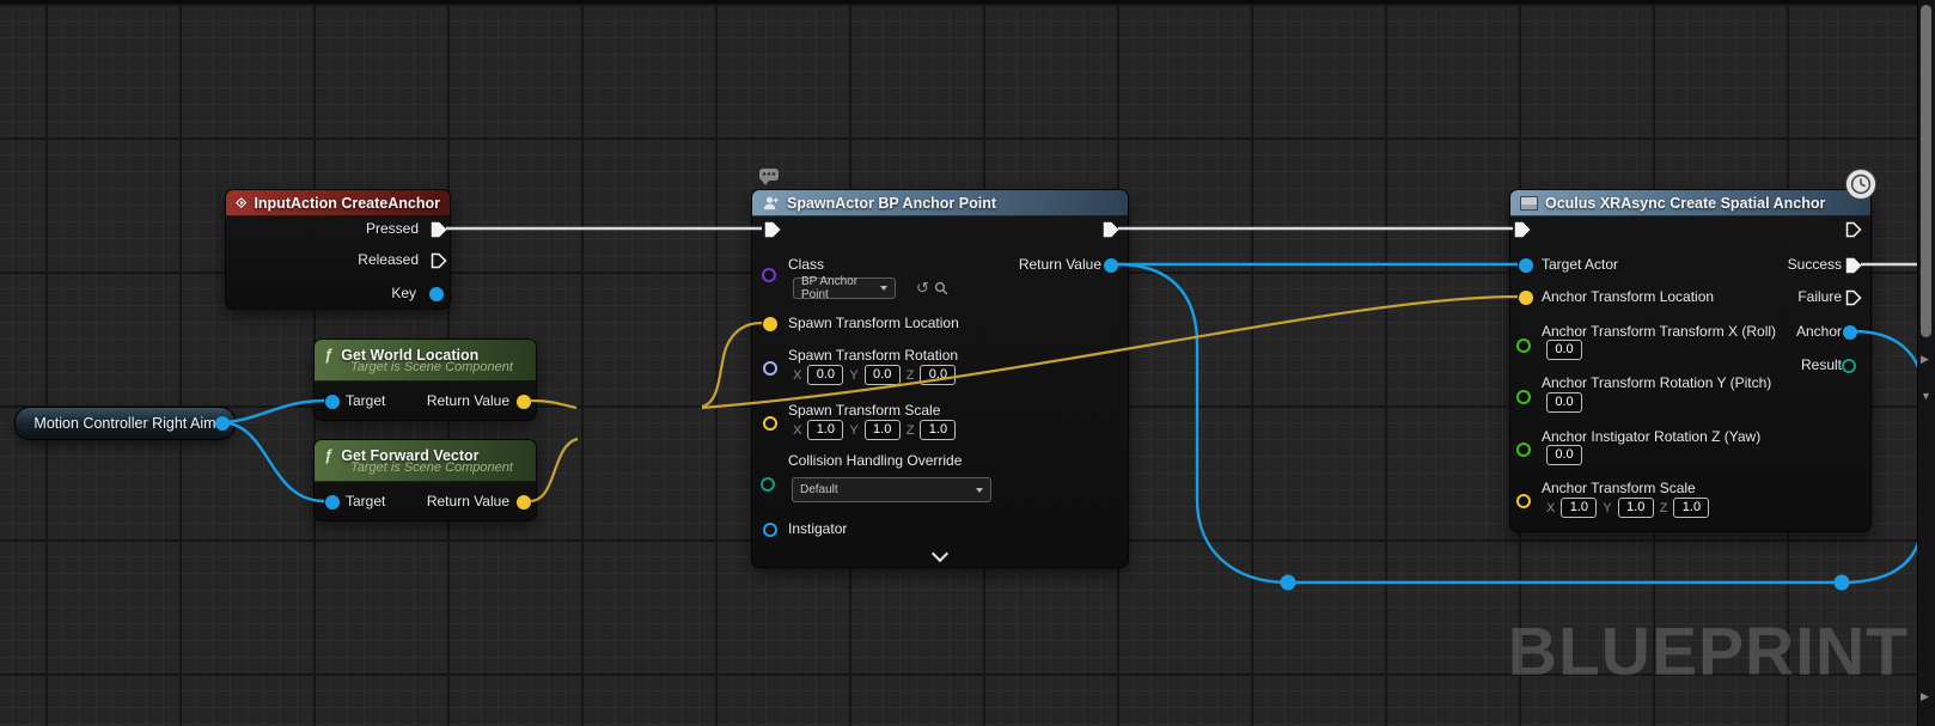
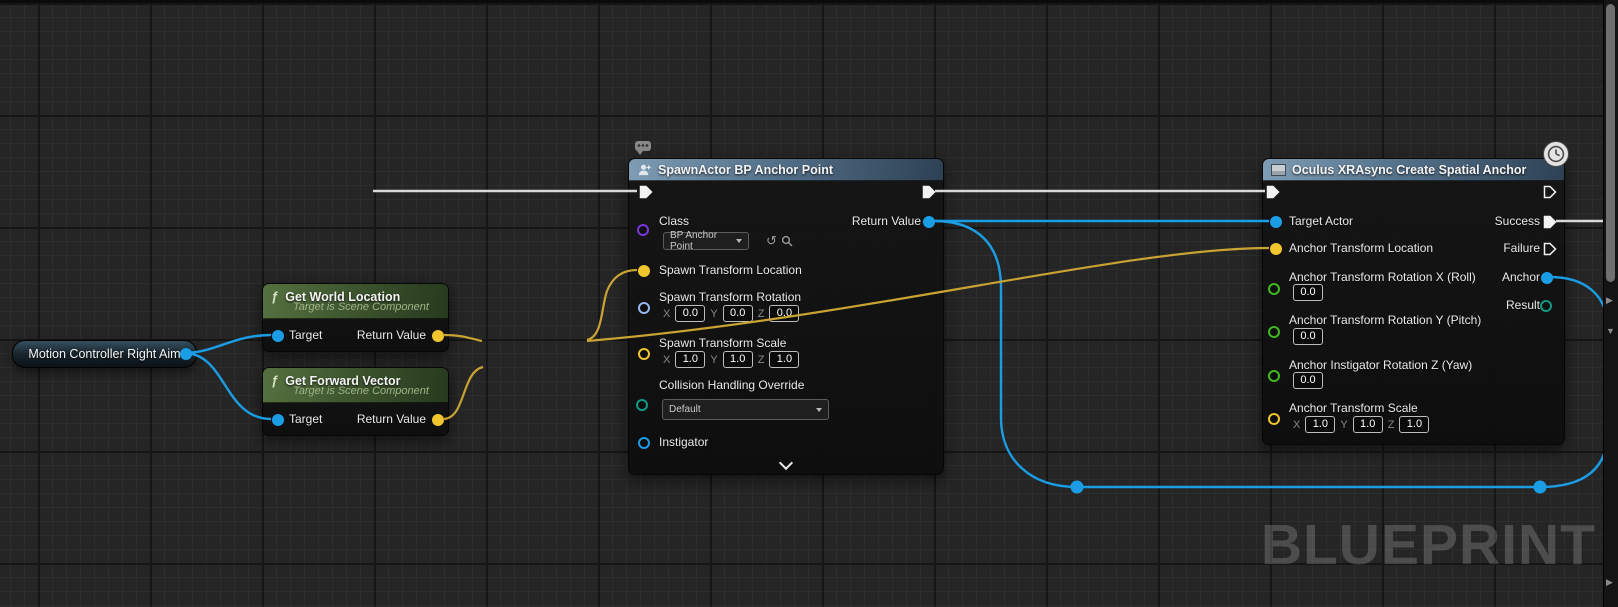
  BLUEPRINT
- InputAction CreateAnchor
- Pressed
- Released
- Key
  ƒ
  Get World Location
  Target is Scene Component
  Target
  Return Value
  ƒ
  Get Forward Vector
  Target is Scene Component
  Target
  Return Value
  Motion Controller Right Aim
  SpawnActor BP Anchor Point
  Class
  BP Anchor Point
  ↺
  Return Value
  Spawn Transform Location
  Spawn Transform Rotation
  X
  0.0
  Y
  0.0
  Z
  0.0
  Spawn Transform Scale
  X
  1.0
  Y
  1.0
  Z
  1.0
  Collision Handling Override
  Default
  Instigator
  Oculus XRAsync Create Spatial Anchor
  Target Actor
  Success
  Anchor Transform Location
  Failure
- Anchor Transform Transform X (Roll)
+ Anchor Transform Rotation X (Roll)
  Anchor
  0.0
  Result
  Anchor Transform Rotation Y (Pitch)
  0.0
  Anchor Instigator Rotation Z (Yaw)
  0.0
  Anchor Transform Scale
  X
  1.0
  Y
  1.0
  Z
  1.0
  ▶
  ▼
  ▶
